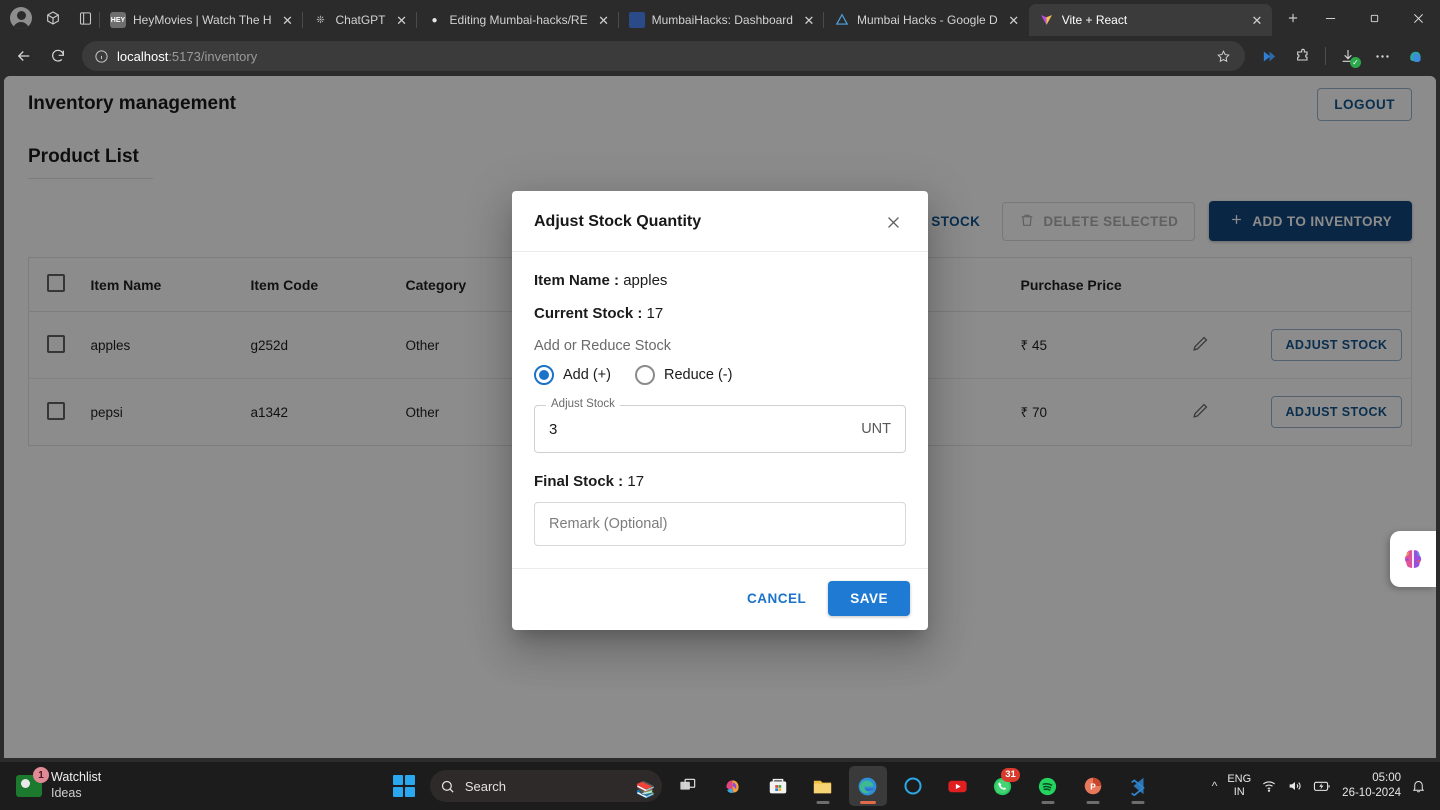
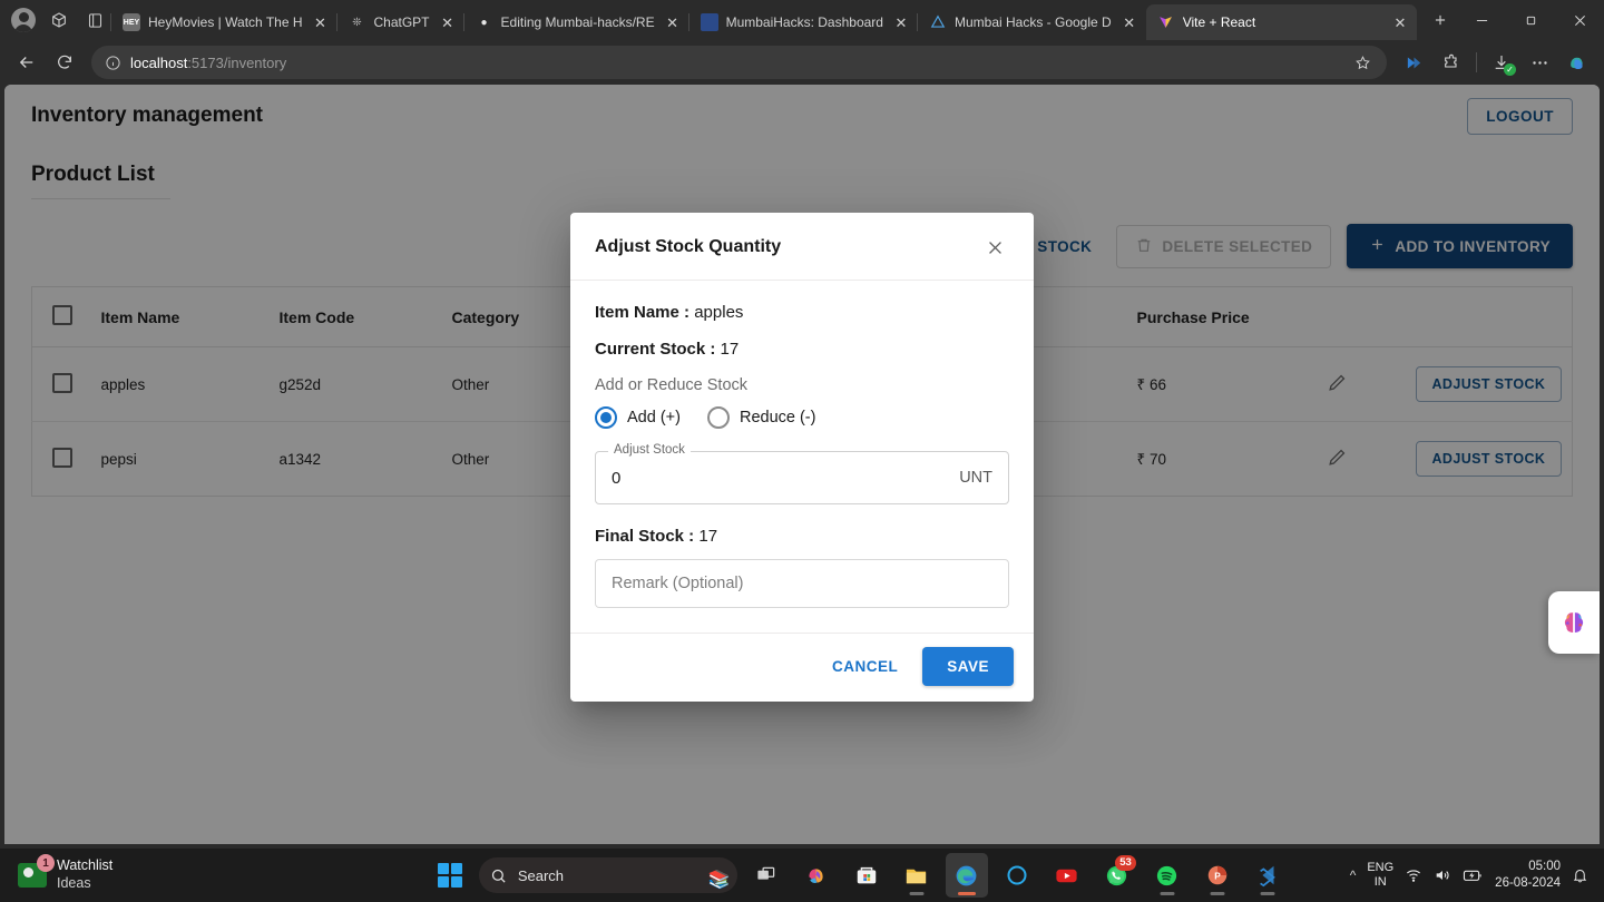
  HeyMovies | Watch The H
  ✕
  ❊
  ChatGPT
  ✕
  ●
  Editing Mumbai-hacks/RE
  ✕
  MumbaiHacks: Dashboard
  ✕
  Mumbai Hacks - Google D
  ✕
  Vite + React
  ✕
  localhost:5173/inventory
  ✓
  Inventory management
  LOGOUT
  Product List
  DELETE SELECTED
  ADD TO INVENTORY
  	Item Name	Item Code	Category		Purchase Price
- 	apples	g252d	Other		₹ 45		ADJUST STOCK
+ 	apples	g252d	Other		₹ 66		ADJUST STOCK
  	pepsi	a1342	Other		₹ 70		ADJUST STOCK
  Adjust Stock Quantity
  Item Name : apples
  Current Stock : 17
  Add or Reduce Stock
  Add (+)
  Reduce (-)
  Adjust Stock
- 3
+ 0
  UNT
  Final Stock : 17
  Remark (Optional)
  CANCEL
  SAVE
  1
  Watchlist
  Ideas
  Search
  📚
- 31
+ 53
  P
  ^
  ENG
  IN
  05:00
- 26-10-2024
+ 26-08-2024
